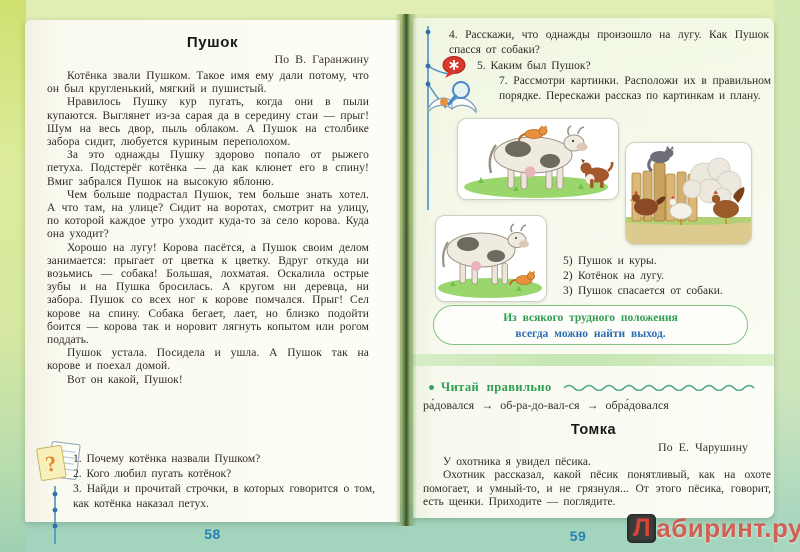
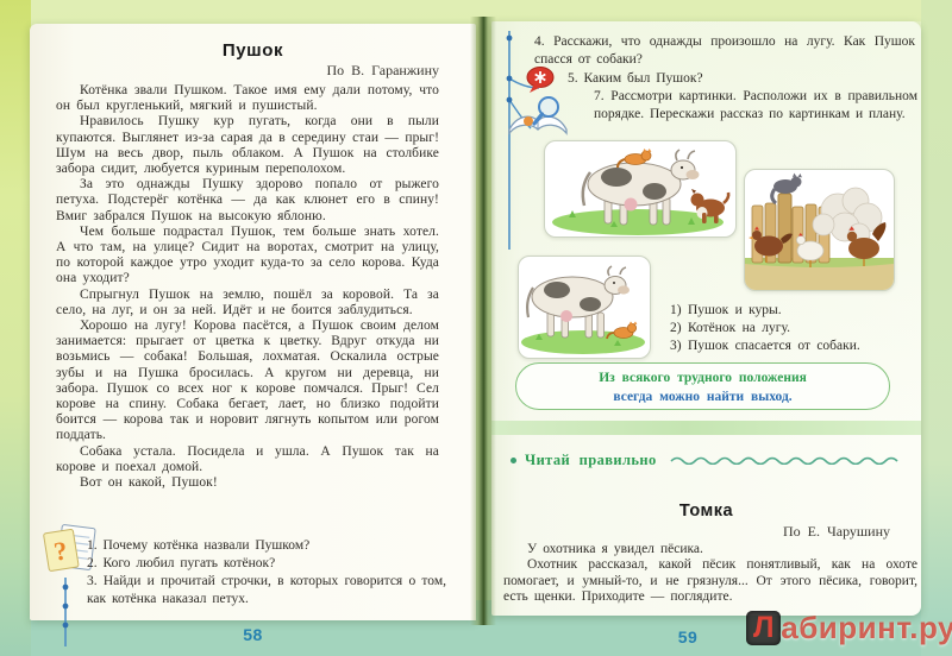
  Пушок
  По В. Гаранжину
  Котёнка звали Пушком. Такое имя ему дали потому, что он был кругленький, мягкий и пушистый.
  Нравилось Пушку кур пугать, когда они в пыли купаются. Выглянет из-за сарая да в середину стаи — прыг! Шум на весь двор, пыль облаком. А Пушок на столбике забора сидит, любуется куриным переполохом.
  За это однажды Пушку здорово попало от рыжего петуха. Подстерёг котёнка — да как клюнет его в спину! Вмиг забрался Пушок на высокую яблоню.
  Чем больше подрастал Пушок, тем больше знать хотел. А что там, на улице? Сидит на воротах, смотрит на улицу, по которой каждое утро уходит куда-то за село корова. Куда она уходит?
+ Спрыгнул Пушок на землю, пошёл за коровой. Та за село, на луг, и он за ней. Идёт и не боится заблудиться.
  Хорошо на лугу! Корова пасётся, а Пушок своим делом занимается: прыгает от цветка к цветку. Вдруг откуда ни возьмись — собака! Большая, лохматая. Оскалила острые зубы и на Пушка бросилась. А кругом ни деревца, ни забора. Пушок со всех ног к корове помчался. Прыг! Сел корове на спину. Собака бегает, лает, но близко подойти боится — корова так и норовит лягнуть копытом или рогом поддать.
- Пушок устала. Посидела и ушла. А Пушок так на корове и поехал домой.
+ Собака устала. Посидела и ушла. А Пушок так на корове и поехал домой.
  Вот он какой, Пушок!
  1. Почему котёнка назвали Пушком?
  2. Кого любил пугать котёнок?
  3. Найди и прочитай строчки, в которых говорится о том, как котёнка наказал петух.
  4. Расскажи, что однажды произошло на лугу. Как Пушок спасся от собаки?
  5. Каким был Пушок?
  7. Рассмотри картинки. Расположи их в правильном порядке. Перескажи рассказ по картинкам и плану.
- 5) Пушок и куры.
+ 1) Пушок и куры.
  2) Котёнок на лугу.
  3) Пушок спасается от собаки.
  Из всякого трудного положения
  всегда можно найти выход.
  Читай правильно
- ра́довался → об-ра-до-вал-ся → обра́довался
  Томка
  По Е. Чарушину
  У охотника я увидел пёсика.
  Охотник рассказал, какой пёсик понятливый, как на охоте помогает, и умный-то, и не грязнуля... От этого пёсика, говорит, есть щенки. Приходите — поглядите.
  58
  59
  Л
  абиринт.ру
